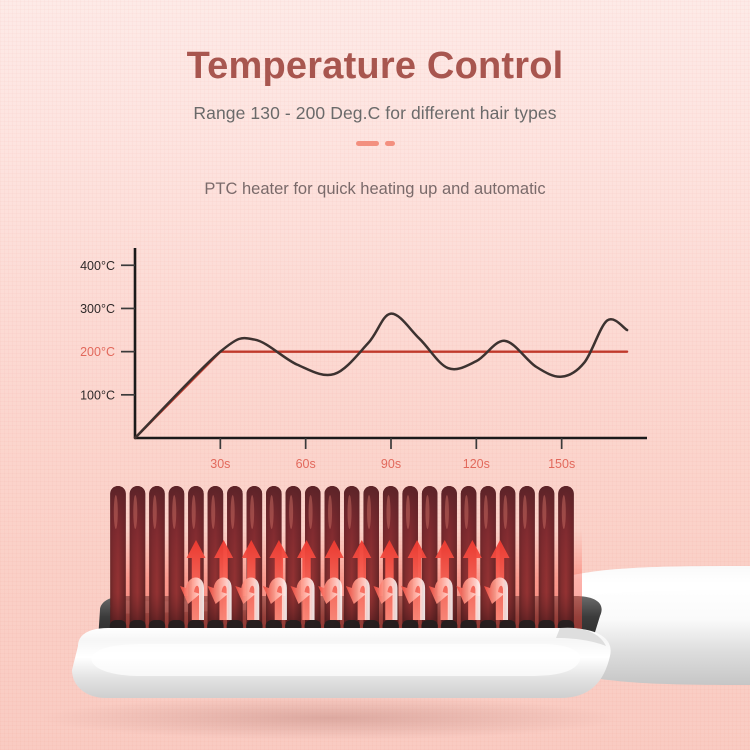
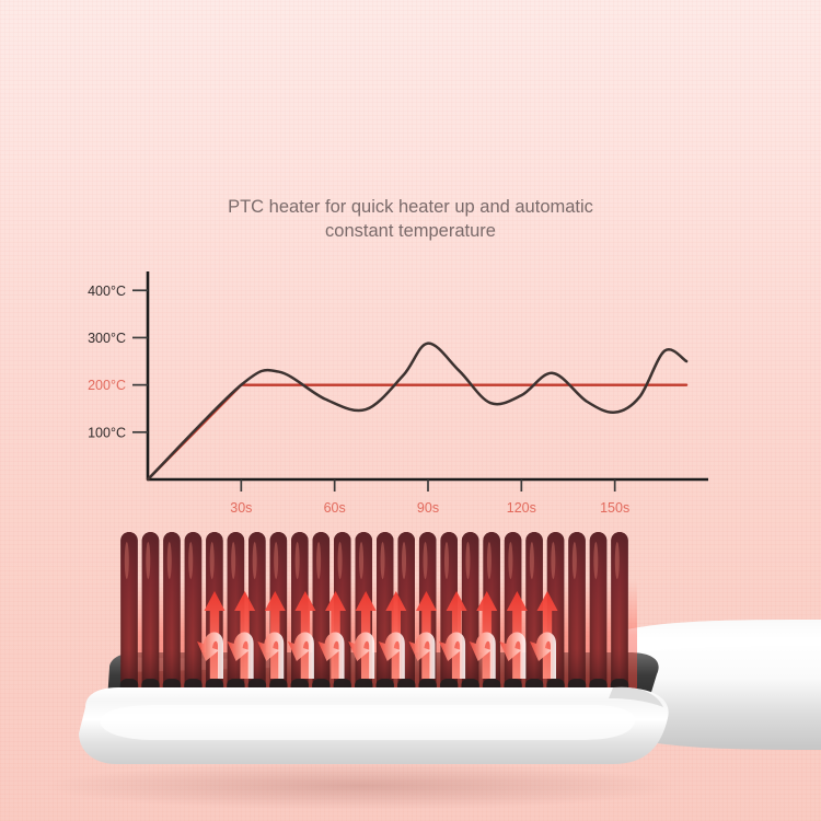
- Temperature Control
- Range 130 - 200 Deg.C for different hair types
- PTC heater for quick heating up and automatic
+ PTC heater for quick heater up and automatic
+ constant temperature
  100°C
  200°C
  300°C
  400°C
  30s
  60s
  90s
  120s
  150s
